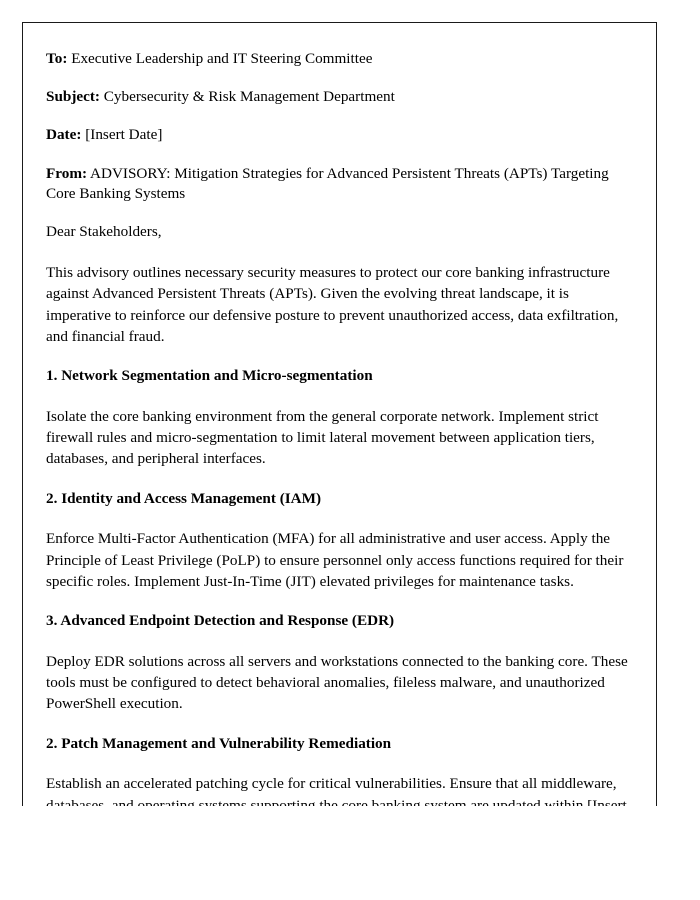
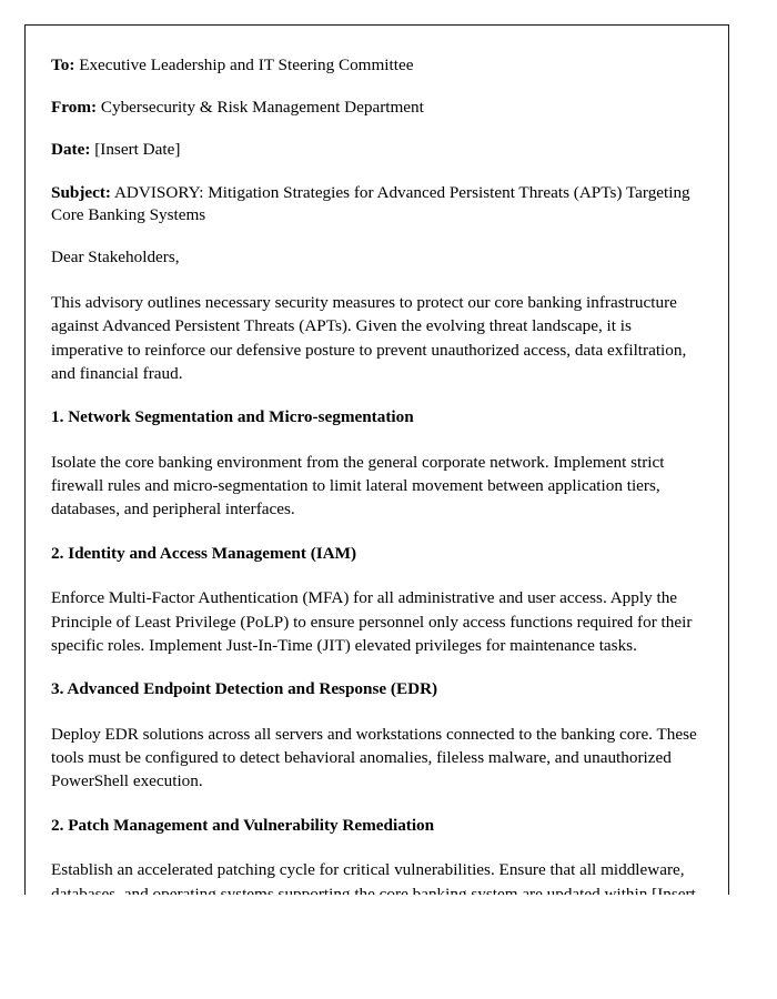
  To: Executive Leadership and IT Steering Committee
- Subject: Cybersecurity & Risk Management Department
+ From: Cybersecurity & Risk Management Department
  Date: [Insert Date]
- From: ADVISORY: Mitigation Strategies for Advanced Persistent Threats (APTs) Targeting Core Banking Systems
+ Subject: ADVISORY: Mitigation Strategies for Advanced Persistent Threats (APTs) Targeting Core Banking Systems
  Dear Stakeholders,
  This advisory outlines necessary security measures to protect our core banking infrastructure against Advanced Persistent Threats (APTs). Given the evolving threat landscape, it is imperative to reinforce our defensive posture to prevent unauthorized access, data exfiltration, and financial fraud.
  1. Network Segmentation and Micro-segmentation
  Isolate the core banking environment from the general corporate network. Implement strict firewall rules and micro-segmentation to limit lateral movement between application tiers, databases, and peripheral interfaces.
  2. Identity and Access Management (IAM)
  Enforce Multi-Factor Authentication (MFA) for all administrative and user access. Apply the Principle of Least Privilege (PoLP) to ensure personnel only access functions required for their specific roles. Implement Just-In-Time (JIT) elevated privileges for maintenance tasks.
  3. Advanced Endpoint Detection and Response (EDR)
  Deploy EDR solutions across all servers and workstations connected to the banking core. These tools must be configured to detect behavioral anomalies, fileless malware, and unauthorized PowerShell execution.
  2. Patch Management and Vulnerability Remediation
  Establish an accelerated patching cycle for critical vulnerabilities. Ensure that all middleware, databases, and operating systems supporting the core banking system are updated within [Insert
